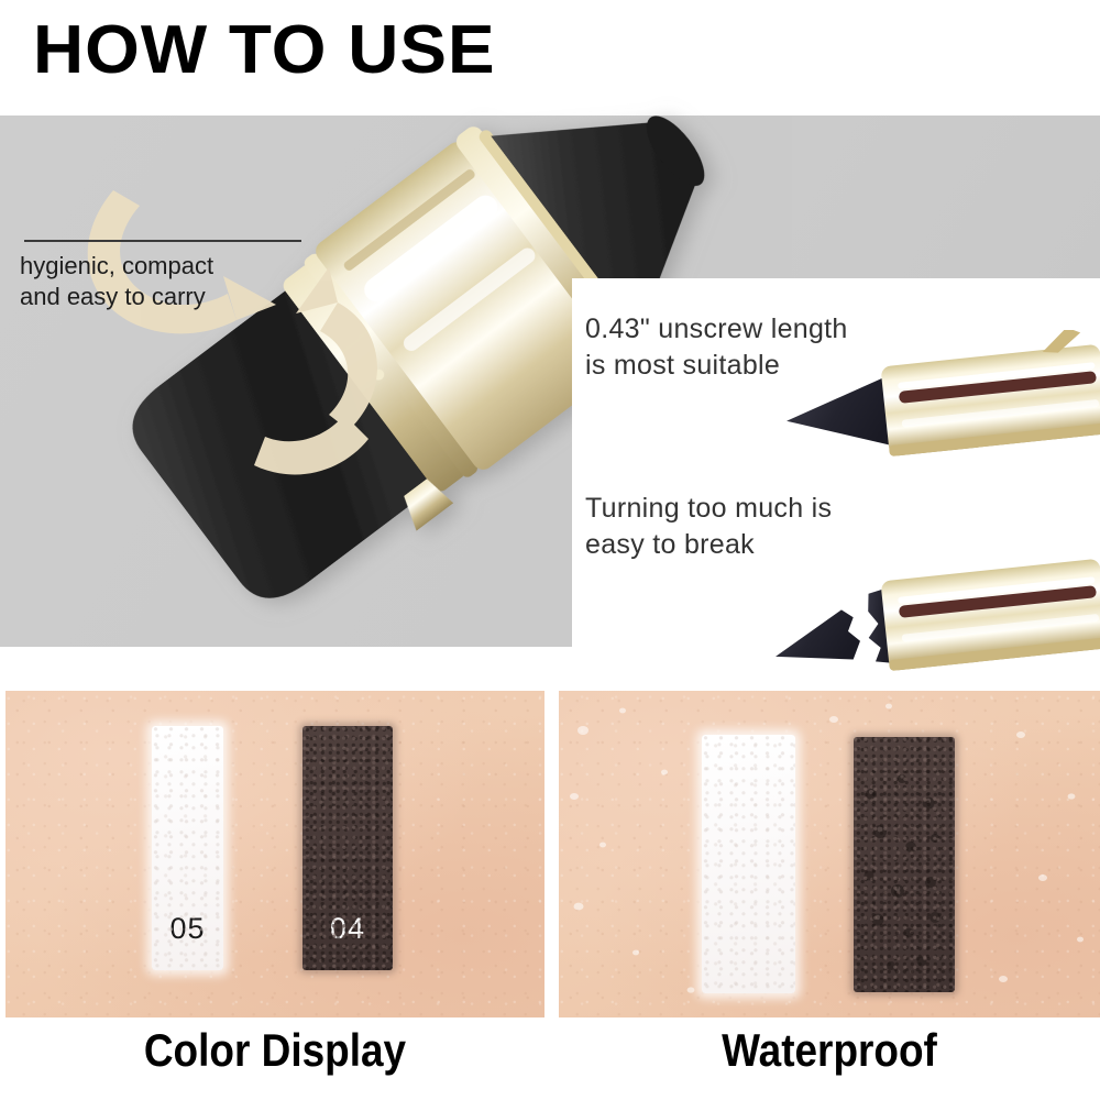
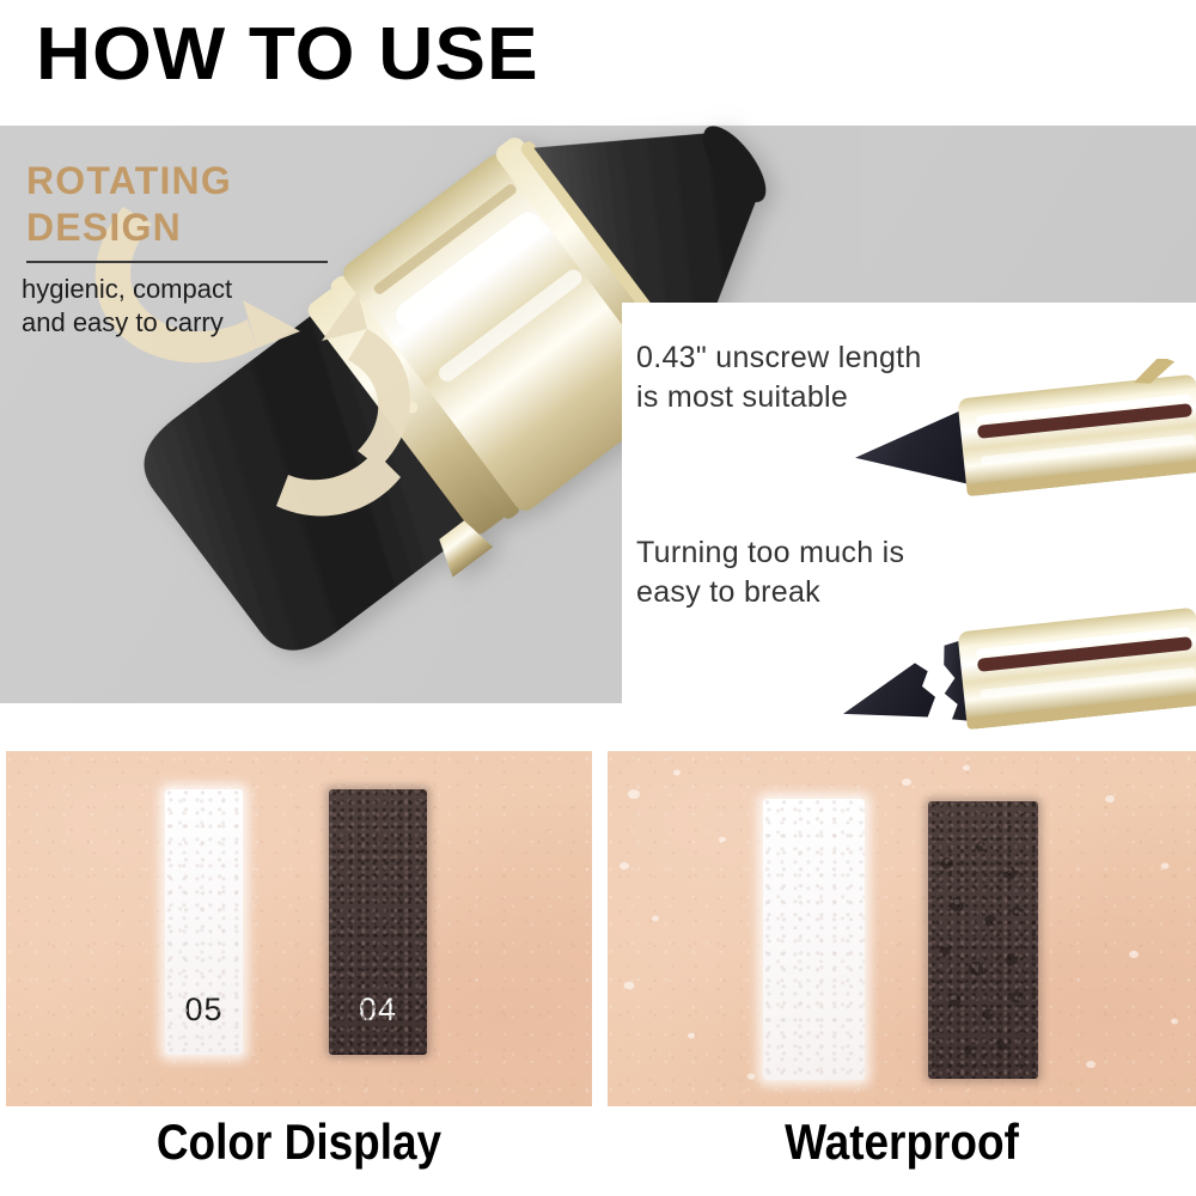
  HOW TO USE
+ ROTATING
+ DESIGN
  hygienic, compact
  and easy to carry
  0.43" unscrew length
  is most suitable
  Turning too much is
  easy to break
  Color Display
  Waterproof
